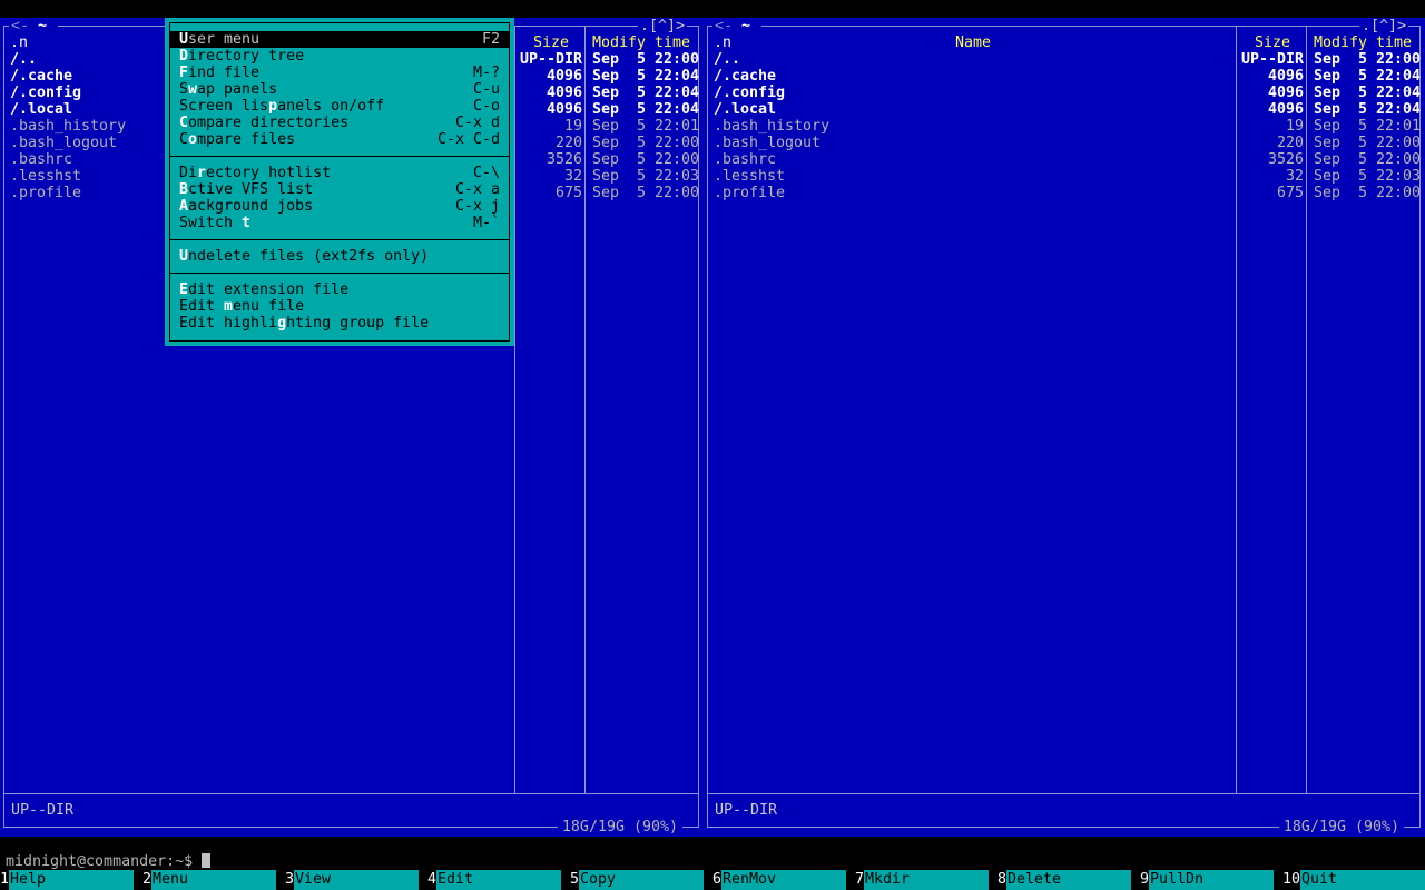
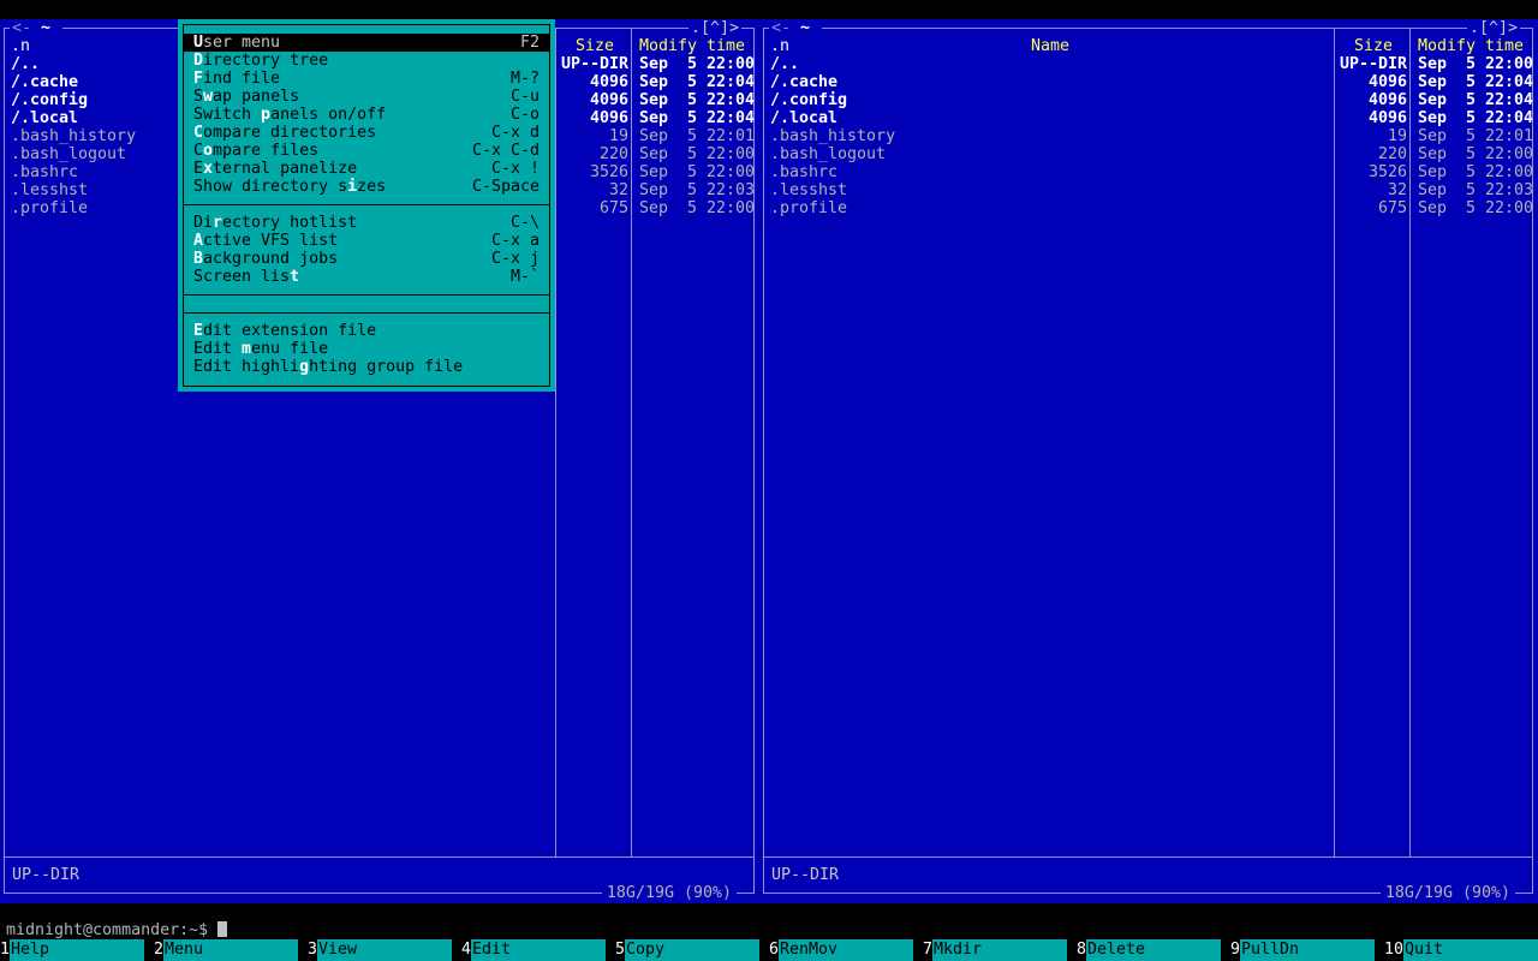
  <- ~
  .[^]>
  .n
  Size
  Modify time
  /..
  UP--DIR
  Sep 5 22:00
  /.cache
  4096
  Sep 5 22:04
  /.config
  4096
  Sep 5 22:04
  /.local
  4096
  Sep 5 22:04
  .bash_history
  19
  Sep 5 22:01
  .bash_logout
  220
  Sep 5 22:00
  .bashrc
  3526
  Sep 5 22:00
  .lesshst
  32
  Sep 5 22:03
  .profile
  675
  Sep 5 22:00
  UP--DIR
  18G/19G (90%)
  <- ~
  .[^]>
  .n
  Name
  Size
  Modify time
  /..
  UP--DIR
  Sep 5 22:00
  /.cache
  4096
  Sep 5 22:04
  /.config
  4096
  Sep 5 22:04
  /.local
  4096
  Sep 5 22:04
  .bash_history
  19
  Sep 5 22:01
  .bash_logout
  220
  Sep 5 22:00
  .bashrc
  3526
  Sep 5 22:00
  .lesshst
  32
  Sep 5 22:03
  .profile
  675
  Sep 5 22:00
  UP--DIR
  18G/19G (90%)
  User menu
  F2
  Directory tree
  Find file
  M-?
  Swap panels
  C-u
- Screen lispanels on/off
+ Switch panels on/off
  C-o
  Compare directories
  C-x d
  Compare files
  C-x C-d
+ External panelize
+ C-x !
+ Show directory sizes
+ C-Space
  Directory hotlist
  C-\
- Bctive VFS list
+ Active VFS list
  C-x a
- Aackground jobs
+ Background jobs
  C-x j
- Switch t
+ Screen list
  M-`
- Undelete files (ext2fs only)
  Edit extension file
  Edit menu file
  Edit highlighting group file
  midnight@commander:~$
  1
  Help
  2
  Menu
  3
  View
  4
  Edit
  5
  Copy
  6
  RenMov
  7
  Mkdir
  8
  Delete
  9
  PullDn
  10
  Quit
